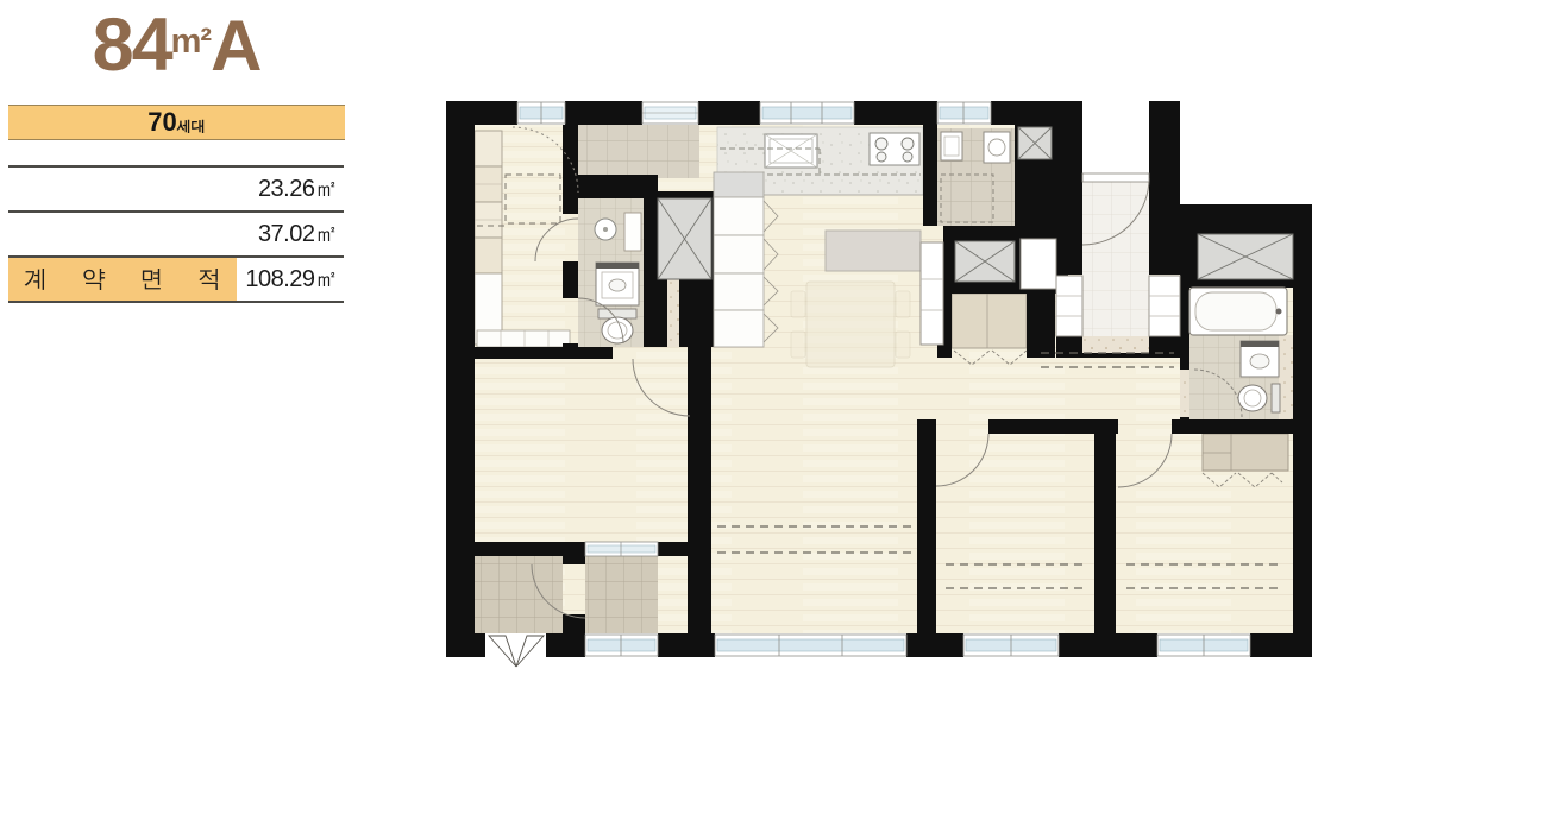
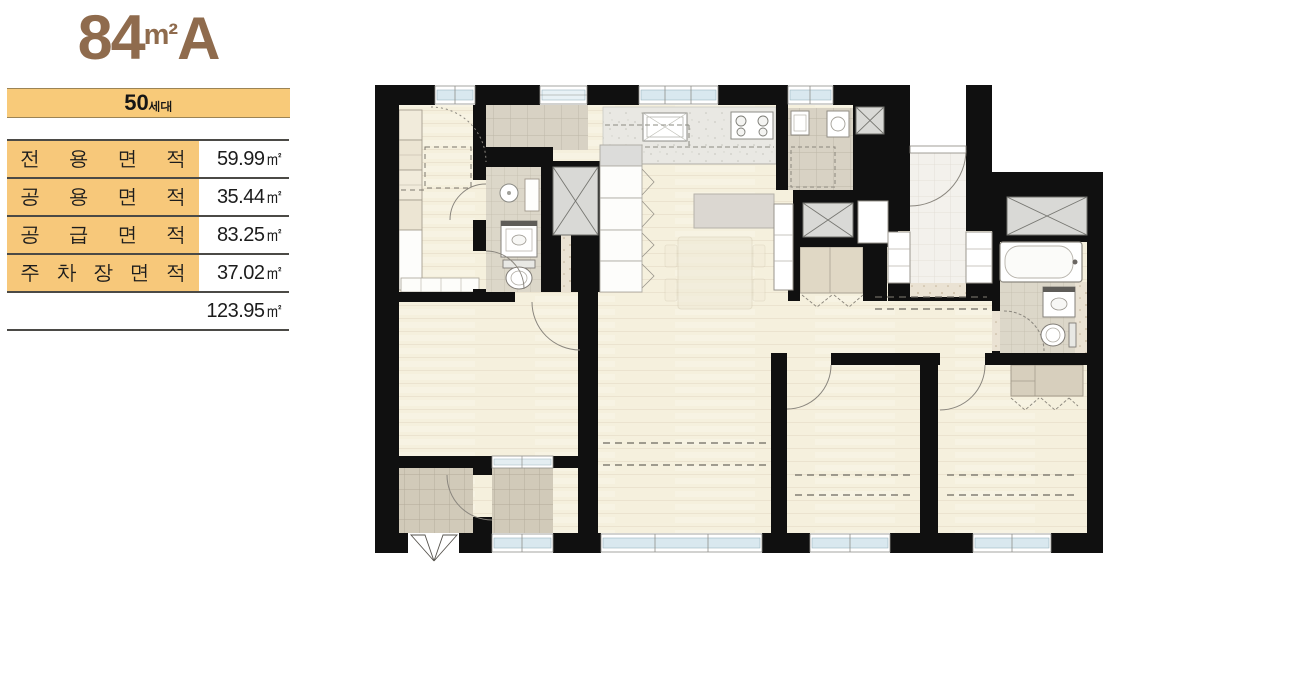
  84m²A
- 70세대
+ 50세대
+ 전 용 면 적
+ 59.99㎡
+ 공 용 면 적
- 23.26㎡
+ 35.44㎡
+ 공 급 면 적
+ 83.25㎡
+ 주 차 장 면 적
  37.02㎡
- 계 약 면 적
- 108.29㎡
+ 123.95㎡
